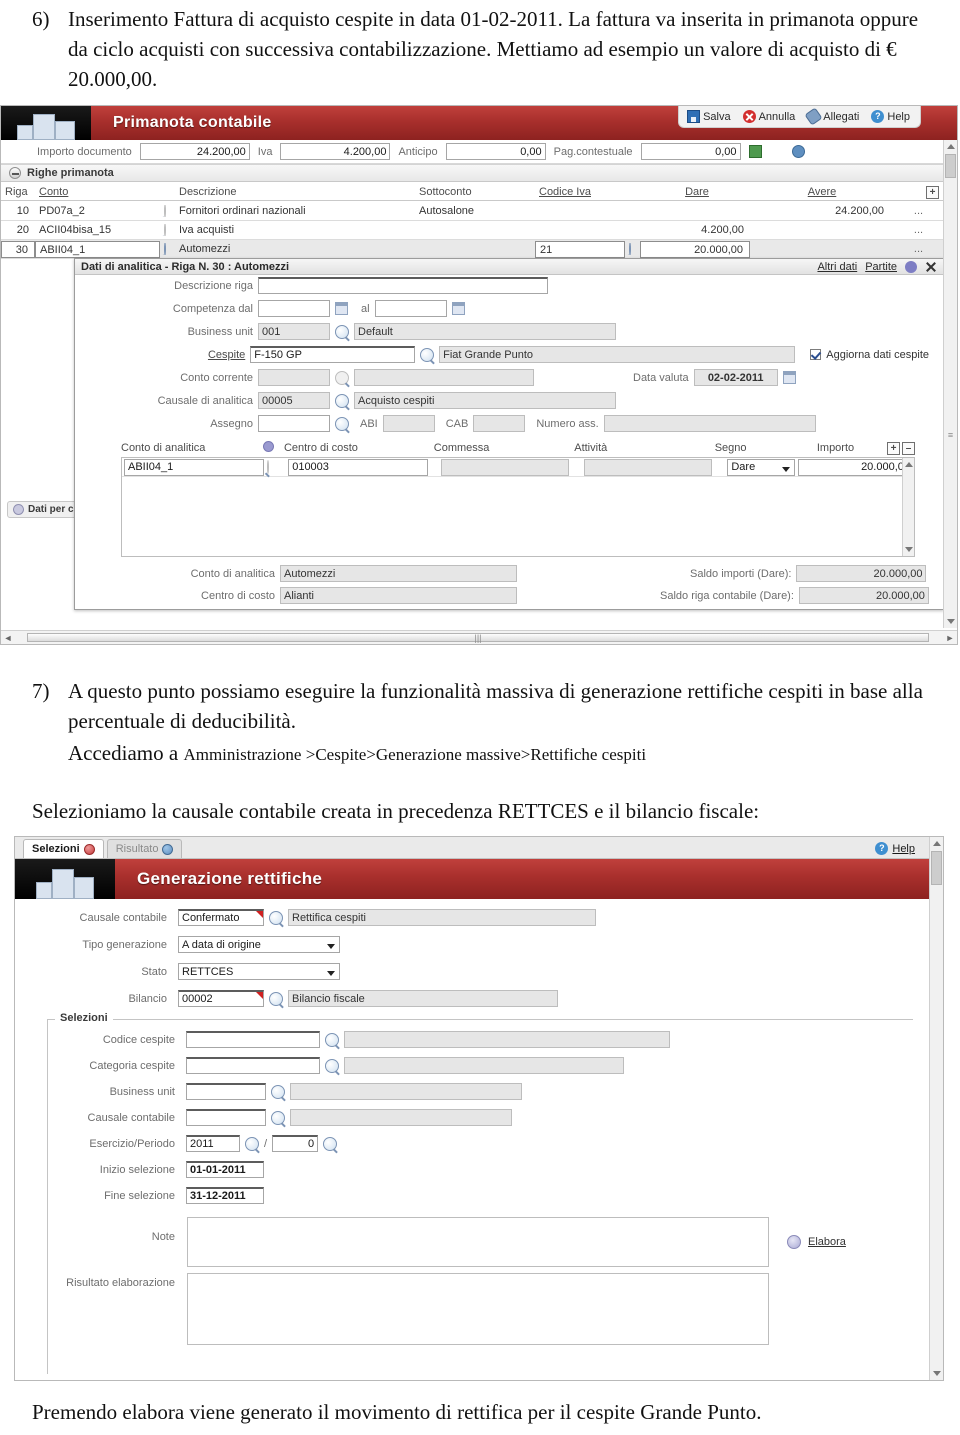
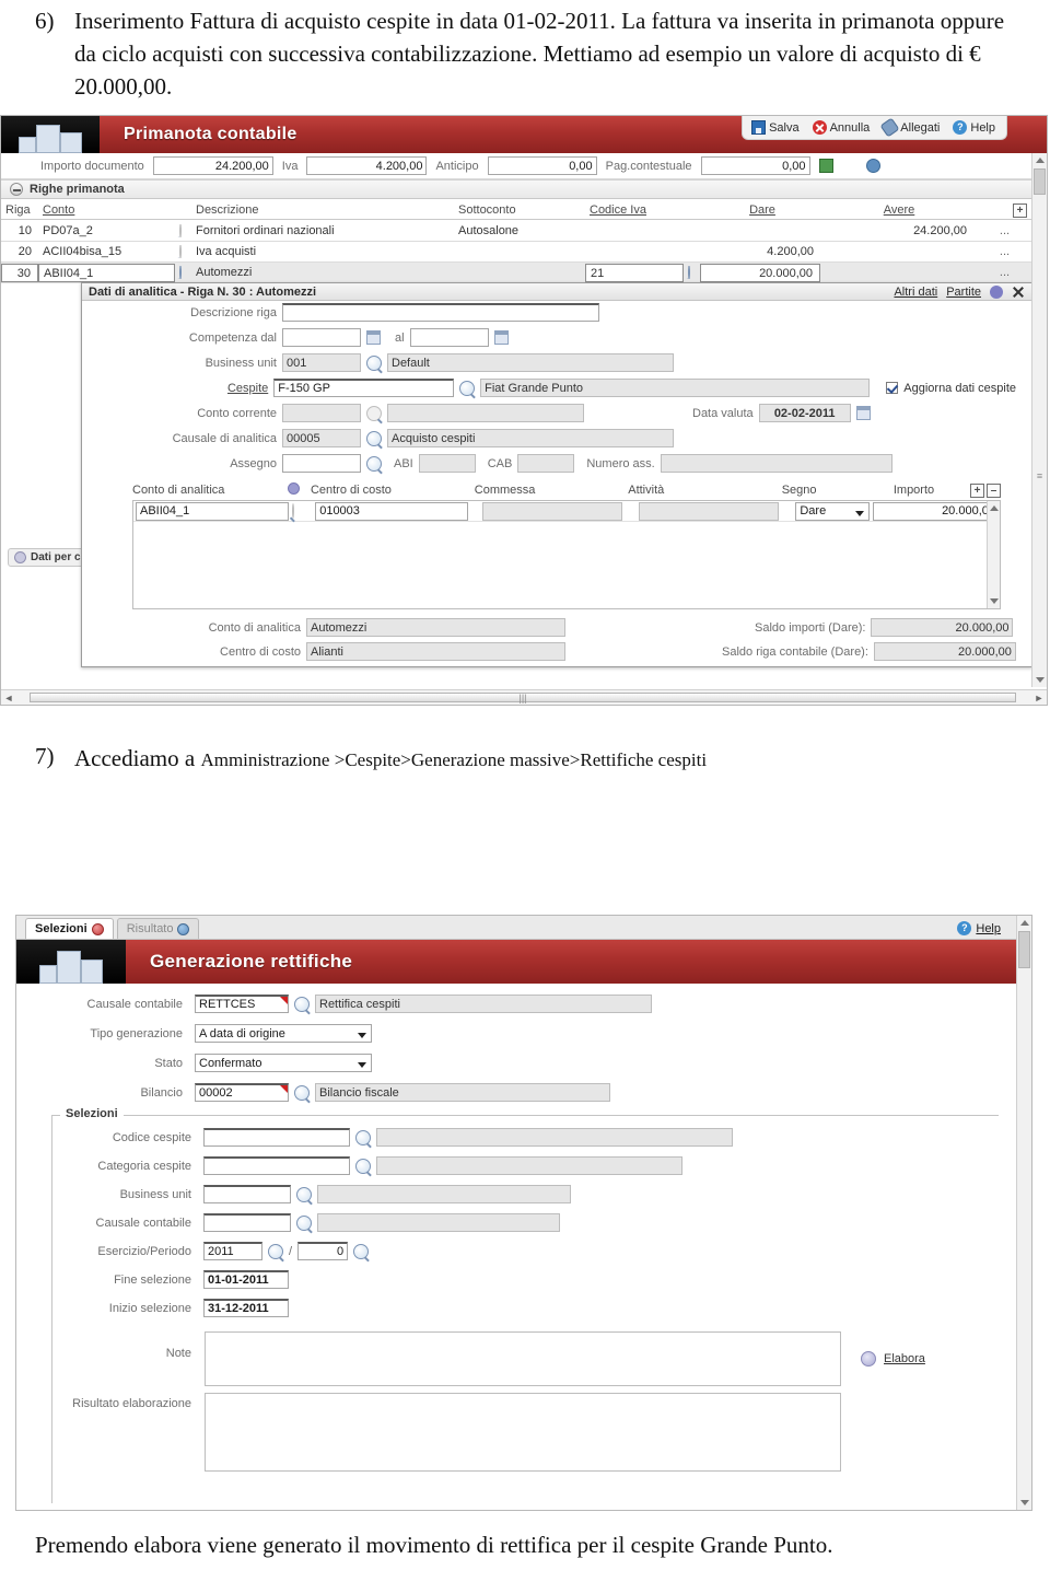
  6)
  Inserimento Fattura di acquisto cespite in data 01-02-2011. La fattura va inserita in primanota oppure da ciclo acquisti con successiva contabilizzazione. Mettiamo ad esempio un valore di acquisto di € 20.000,00.
  Primanota contabile
  Salva
  Annulla
  Allegati
  ?
  Help
  Importo documento
  24.200,00
  Iva
  4.200,00
  Anticipo
  0,00
  Pag.contestuale
  0,00
  Righe primanota
  Riga
  Conto
  Descrizione
  Sottoconto
  Codice Iva
  Dare
  Avere
  +
  10
  PD07a_2
  Fornitori ordinari nazionali
  Autosalone
  24.200,00
  ...
  20
  ACII04bisa_15
  Iva acquisti
  4.200,00
  ...
  30
  ABII04_1
  Automezzi
  21
  20.000,00
  ...
  Dati per c
  Dati di analitica - Riga N. 30 : Automezzi
  Altri dati
  Partite
  Descrizione riga
  Competenza dal
  al
  Business unit
  001
  Default
  Cespite
  F-150 GP
  Fiat Grande Punto
  Aggiorna dati cespite
  Conto corrente
  Data valuta
  02-02-2011
  Causale di analitica
  00005
  Acquisto cespiti
  Assegno
  ABI
  CAB
  Numero ass.
  Conto di analitica
  Centro di costo
  Commessa
  Attività
  Segno
  Importo
  +
  –
  ABII04_1
  010003
  Dare
  20.000,0
  Conto di analitica
  Automezzi
  Saldo importi (Dare):
  20.000,00
  Centro di costo
  Alianti
  Saldo riga contabile (Dare):
  20.000,00
  ≡
  ◄
  |||
  ►
  7)
- A questo punto possiamo eseguire la funzionalità massiva di generazione rettifiche cespiti in base alla percentuale di deducibilità.
  Accediamo a Amministrazione >Cespite>Generazione massive>Rettifiche cespiti
- Selezioniamo la causale contabile creata in precedenza RETTCES e il bilancio fiscale:
  Selezioni
  Risultato
  ?
  Help
  Generazione rettifiche
  Causale contabile
- Confermato
+ RETTCES
  Rettifica cespiti
  Tipo generazione
  A data di origine
  Stato
- RETTCES
+ Confermato
  Bilancio
  00002
  Bilancio fiscale
  Selezioni
  Codice cespite
  Categoria cespite
  Business unit
  Causale contabile
  Esercizio/Periodo
  2011
  /
  0
- Inizio selezione
+ Fine selezione
  01-01-2011
- Fine selezione
+ Inizio selezione
  31-12-2011
  Note
  Elabora
  Risultato elaborazione
  Premendo elabora viene generato il movimento di rettifica per il cespite Grande Punto.
